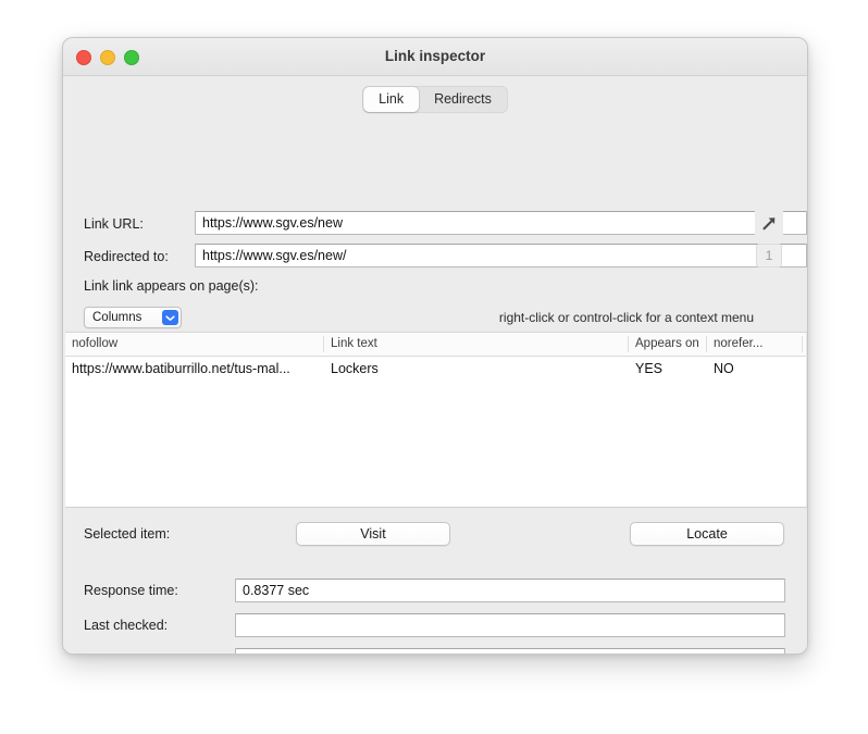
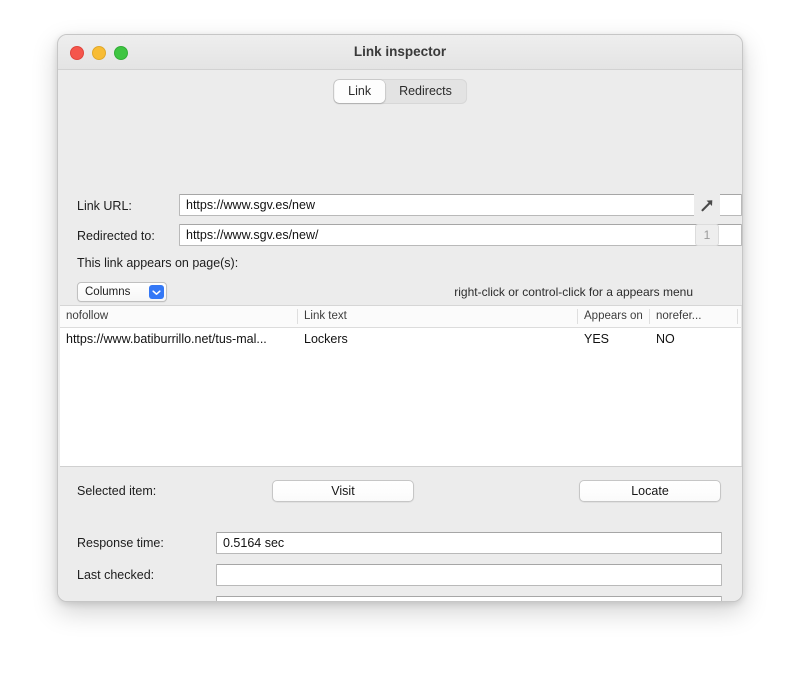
  Link inspector
  Link
  Redirects
  Link URL:
  https://www.sgv.es/new
  Redirected to:
  https://www.sgv.es/new/
  1
- Link link appears on page(s):
+ This link appears on page(s):
  Columns
- right-click or control-click for a context menu
+ right-click or control-click for a appears menu
  nofollow
  Link text
  Appears on
  norefer...
  https://www.batiburrillo.net/tus-mal...
  Lockers
  YES
  NO
  Selected item:
  Visit
  Locate
  Response time:
- 0.8377 sec
+ 0.5164 sec
  Last checked:
